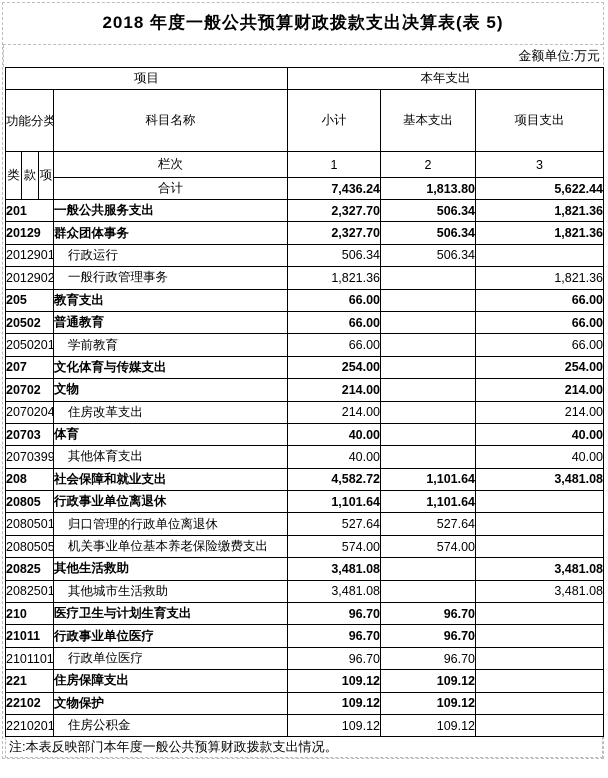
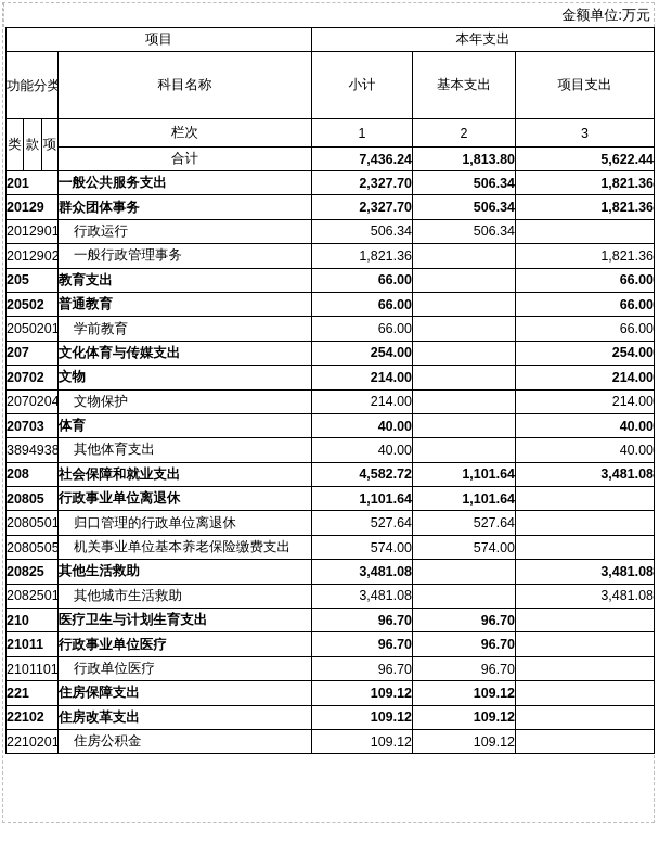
- 2018 年度一般公共预算财政拨款支出决算表(表 5)
  金额单位:万元
  项目	本年支出
  功能分类	科目名称	小计	基本支出	项目支出
  类	款	项	栏次	1	2	3
  合计	7,436.24	1,813.80	5,622.44
  201	一般公共服务支出	2,327.70	506.34	1,821.36
  20129	群众团体事务	2,327.70	506.34	1,821.36
  2012901	行政运行	506.34	506.34
  2012902	一般行政管理事务	1,821.36		1,821.36
  205	教育支出	66.00		66.00
  20502	普通教育	66.00		66.00
  2050201	学前教育	66.00		66.00
  207	文化体育与传媒支出	254.00		254.00
  20702	文物	214.00		214.00
- 2070204	住房改革支出	214.00		214.00
+ 2070204	文物保护	214.00		214.00
  20703	体育	40.00		40.00
- 2070399	其他体育支出	40.00		40.00
+ 3894938	其他体育支出	40.00		40.00
  208	社会保障和就业支出	4,582.72	1,101.64	3,481.08
  20805	行政事业单位离退休	1,101.64	1,101.64
  2080501	归口管理的行政单位离退休	527.64	527.64
  2080505	机关事业单位基本养老保险缴费支出	574.00	574.00
  20825	其他生活救助	3,481.08		3,481.08
  2082501	其他城市生活救助	3,481.08		3,481.08
  210	医疗卫生与计划生育支出	96.70	96.70
  21011	行政事业单位医疗	96.70	96.70
  2101101	行政单位医疗	96.70	96.70
  221	住房保障支出	109.12	109.12
- 22102	文物保护	109.12	109.12
+ 22102	住房改革支出	109.12	109.12
  2210201	住房公积金	109.12	109.12
- 注:本表反映部门本年度一般公共预算财政拨款支出情况。
